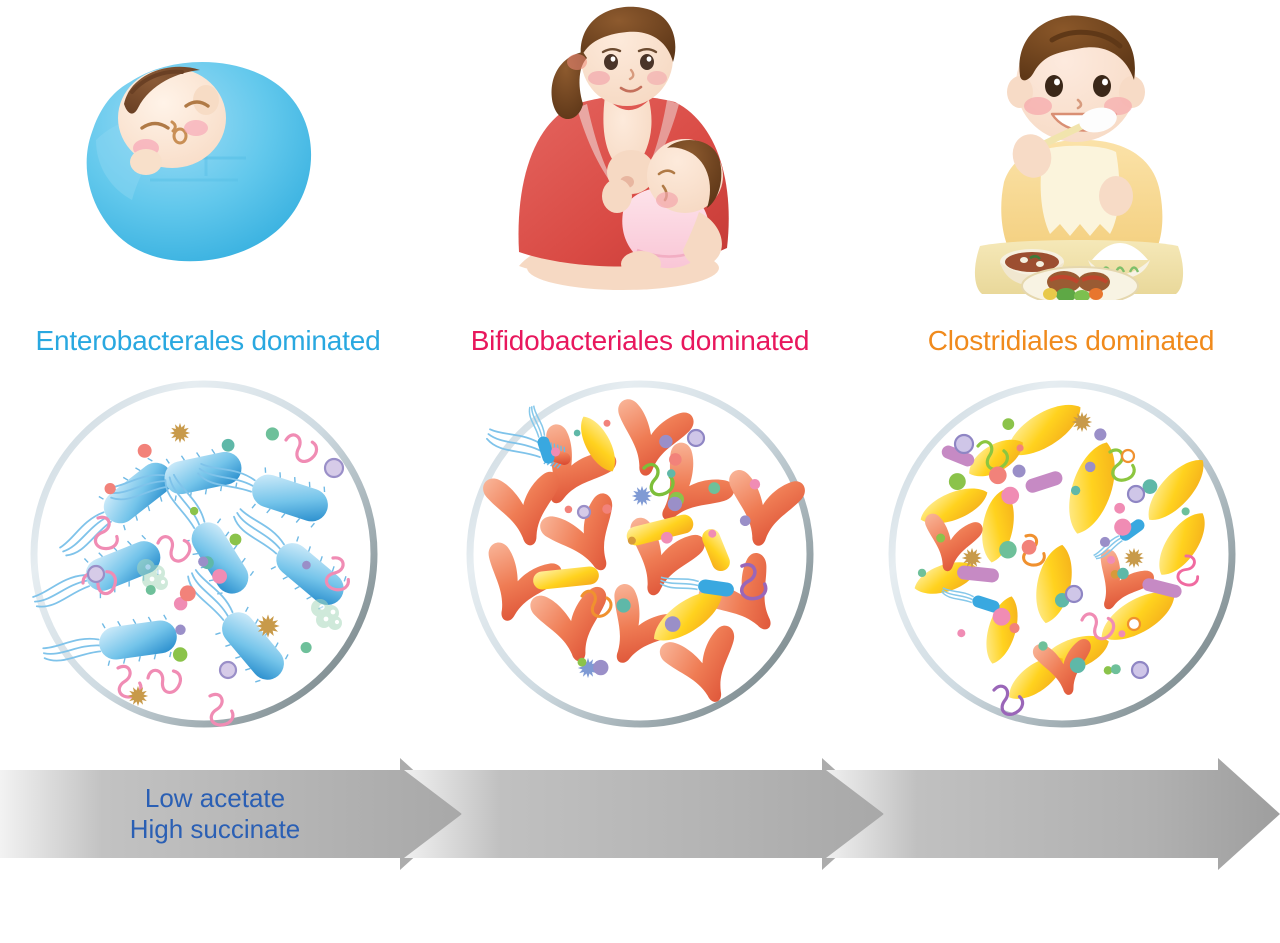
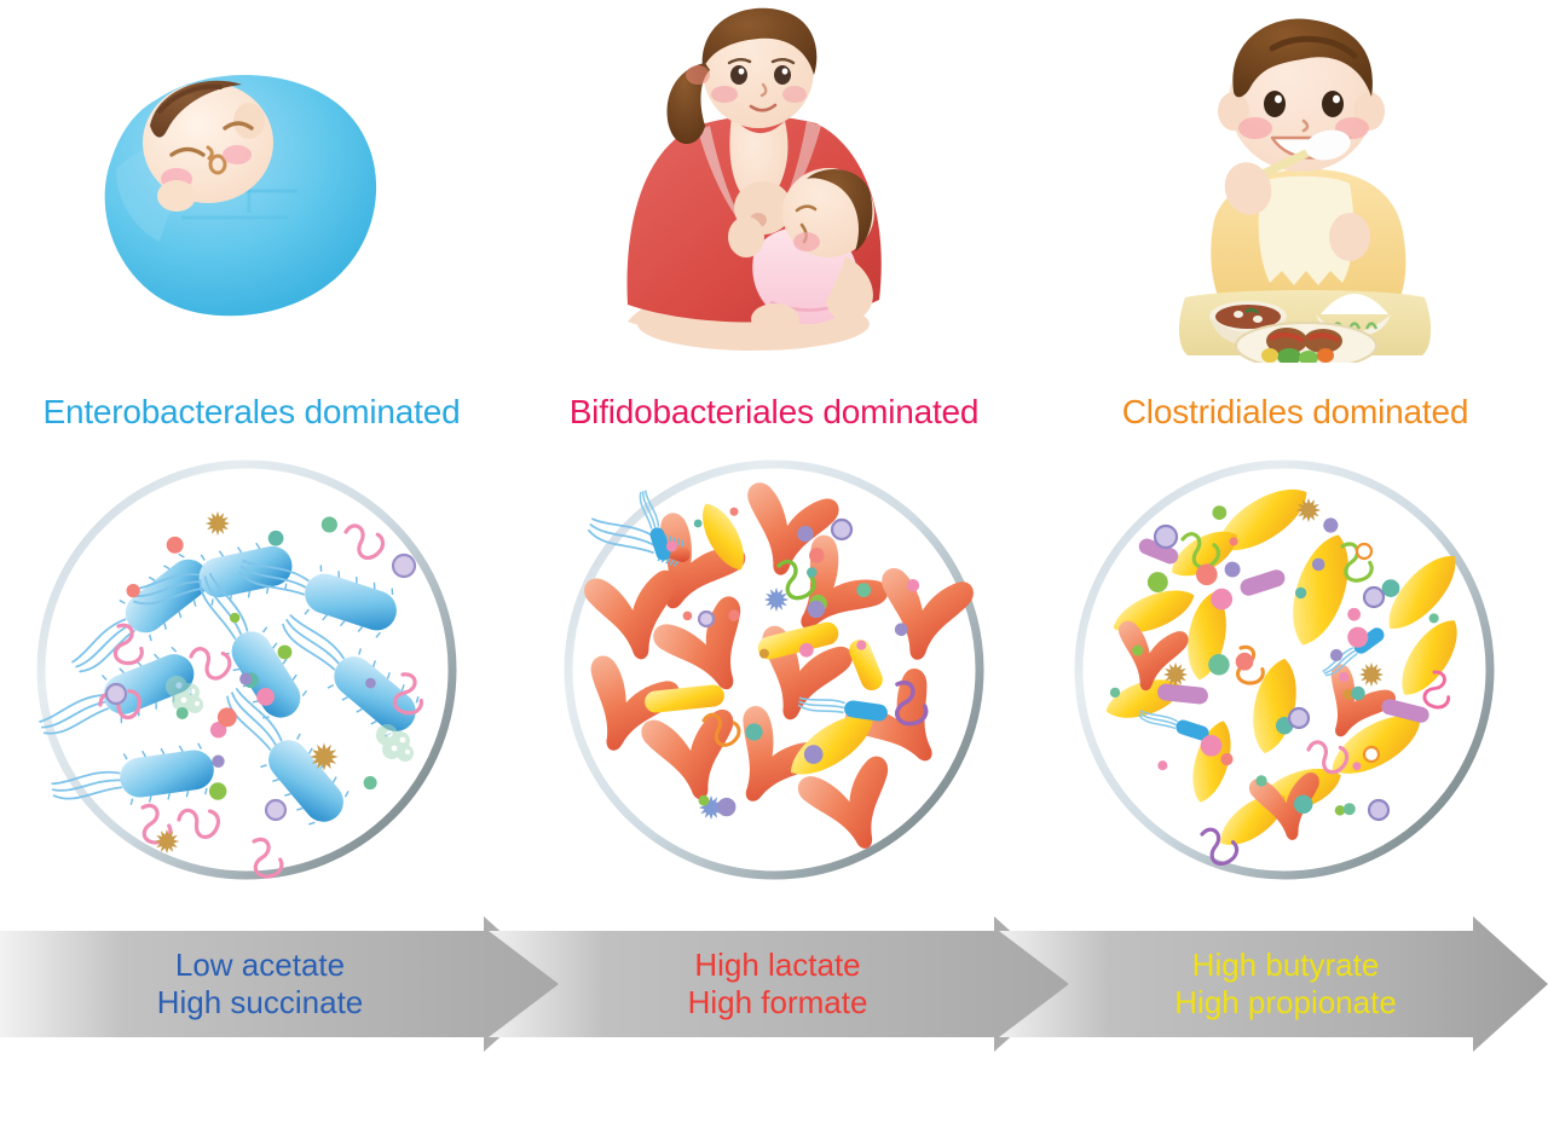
  Enterobacterales dominated
  Bifidobacteriales dominated
  Clostridiales dominated
  Low acetate
  High succinate
+ High lactate
+ High formate
+ High butyrate
+ High propionate
